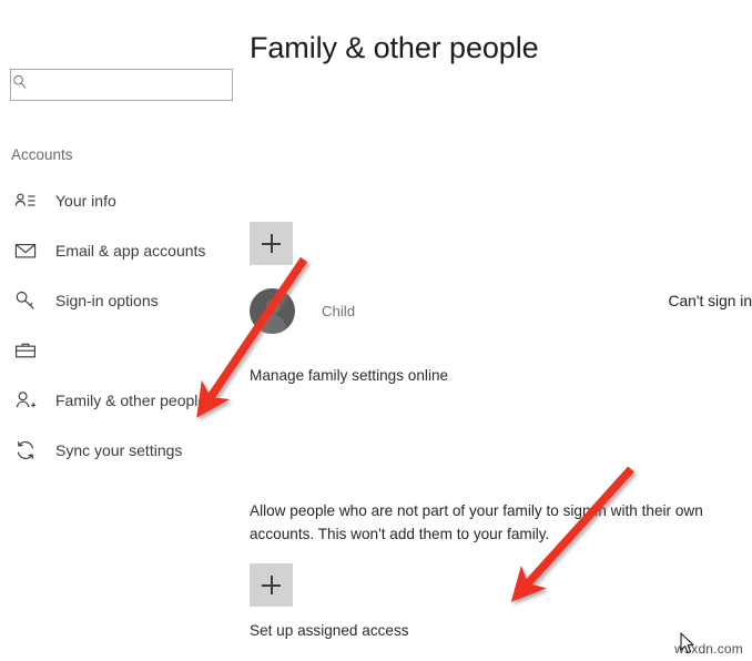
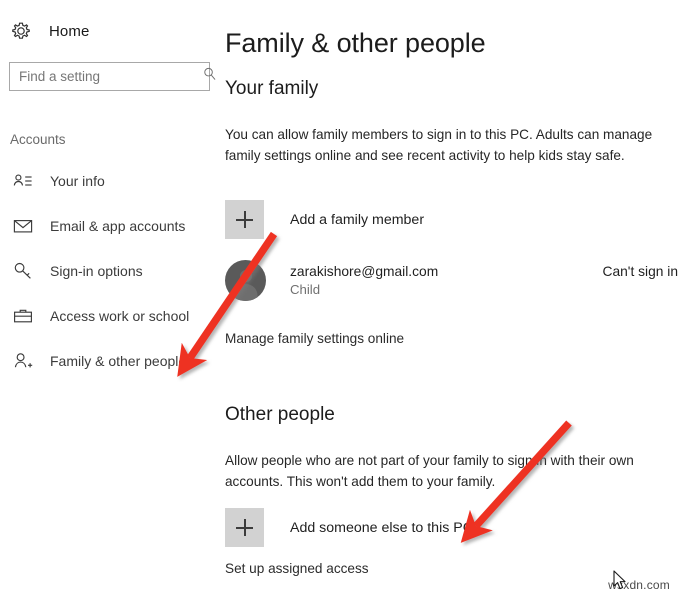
+ Home
+ Find a setting
  Accounts
  Your info
  Email & app accounts
  Sign-in options
+ Access work or school
  Family & other people
- Sync your settings
  Family & other people
+ Your family
+ You can allow family members to sign in to this PC. Adults can manage family settings online and see recent activity to help kids stay safe.
+ Add a family member
+ zarakishore@gmail.com
  Child
  Can't sign in
  Manage family settings online
+ Other people
  Allow people who are not part of your family to signn with their own accounts. This won't add them to your family.
+ Add someone else to this PC
  Set up assigned access
  wxdn.com
